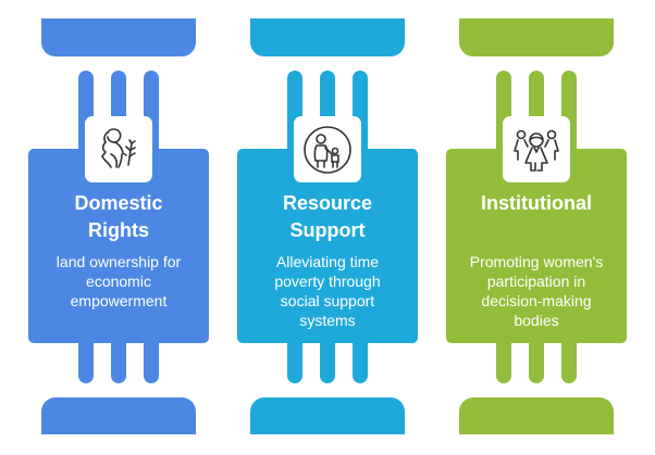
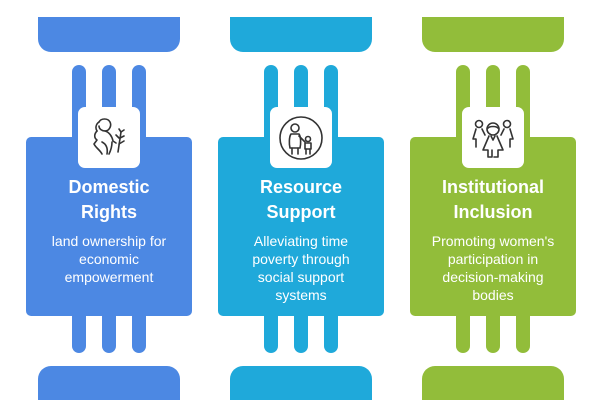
  Domestic
  Rights
  land ownership for
  economic
  empowerment
  Resource
  Support
  Alleviating time
  poverty through
  social support
  systems
  Institutional
+ Inclusion
  Promoting women's
  participation in
  decision-making
  bodies
